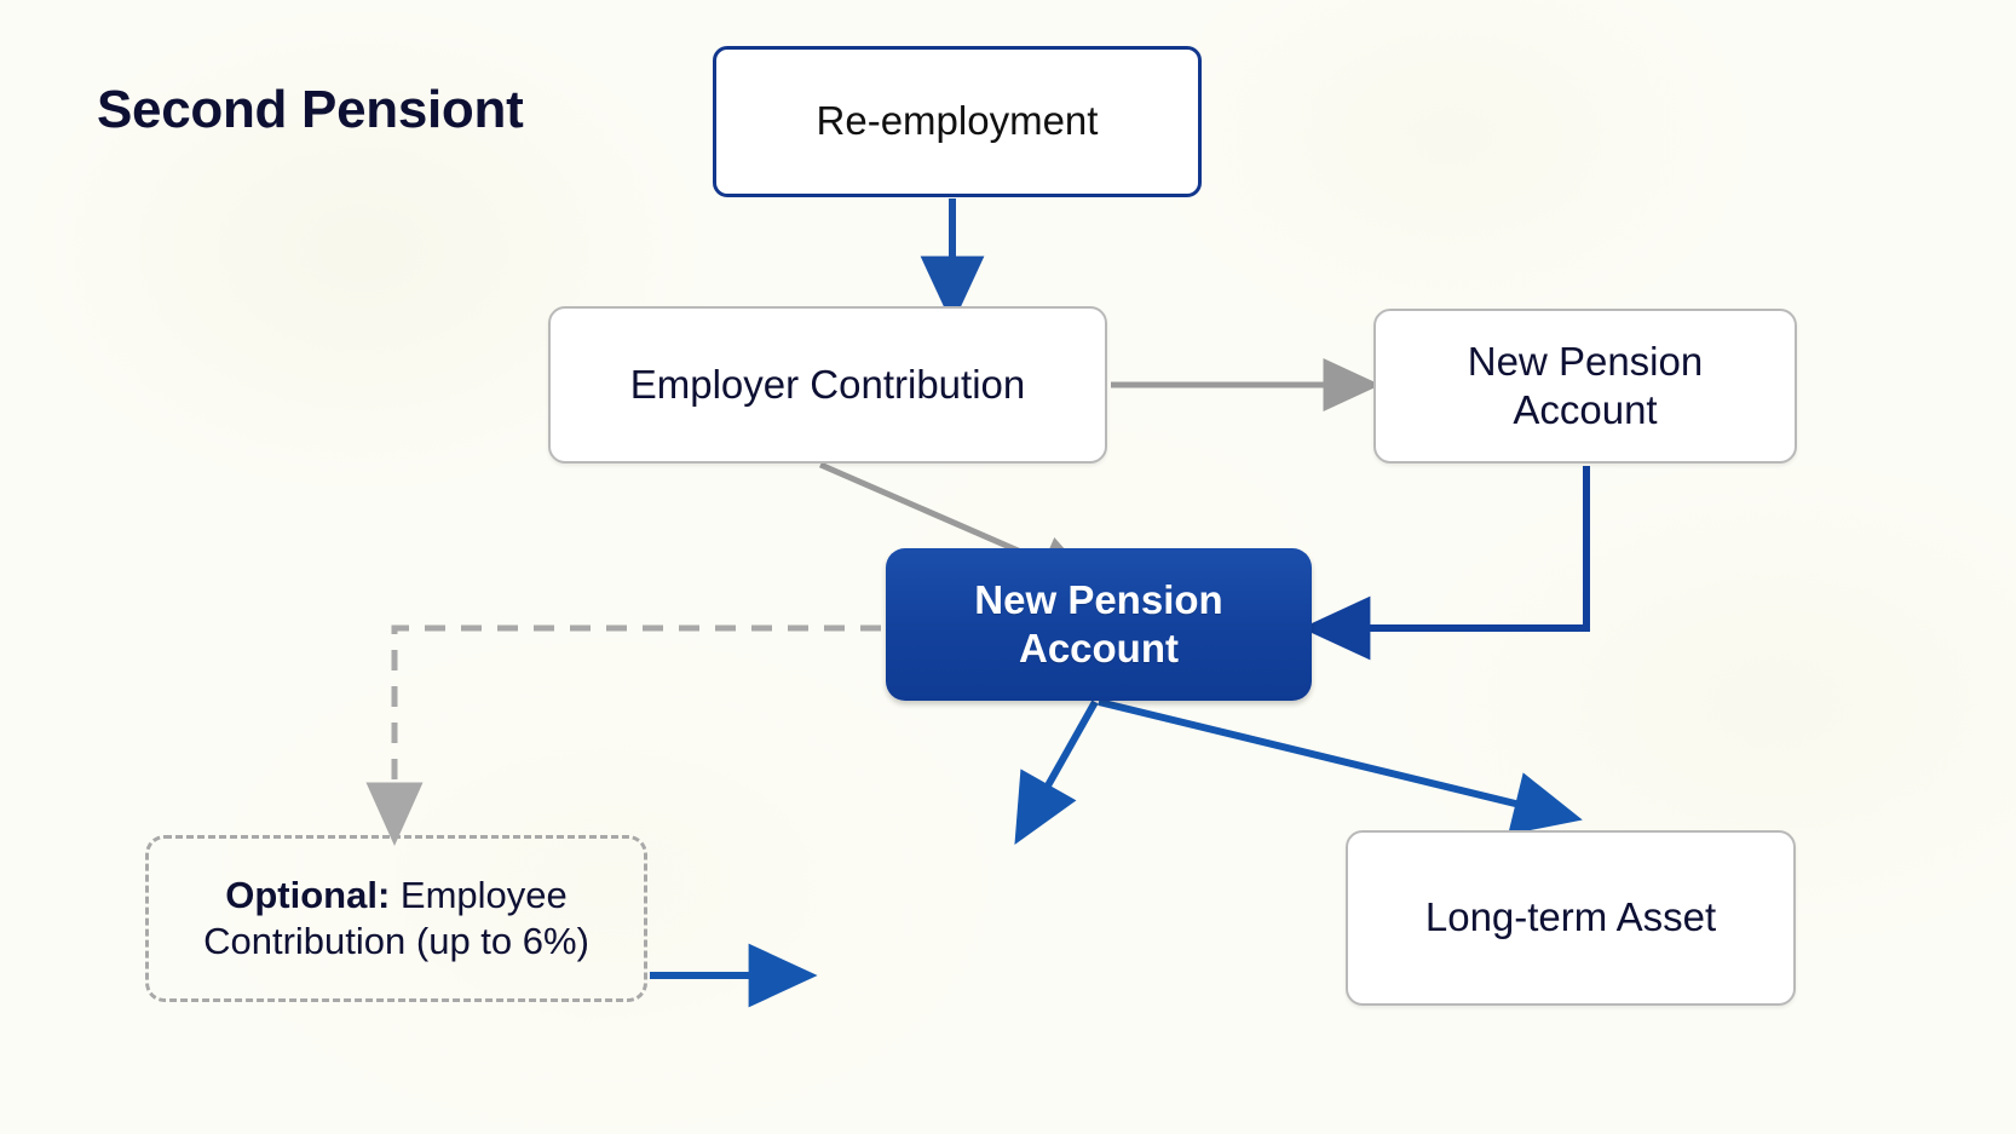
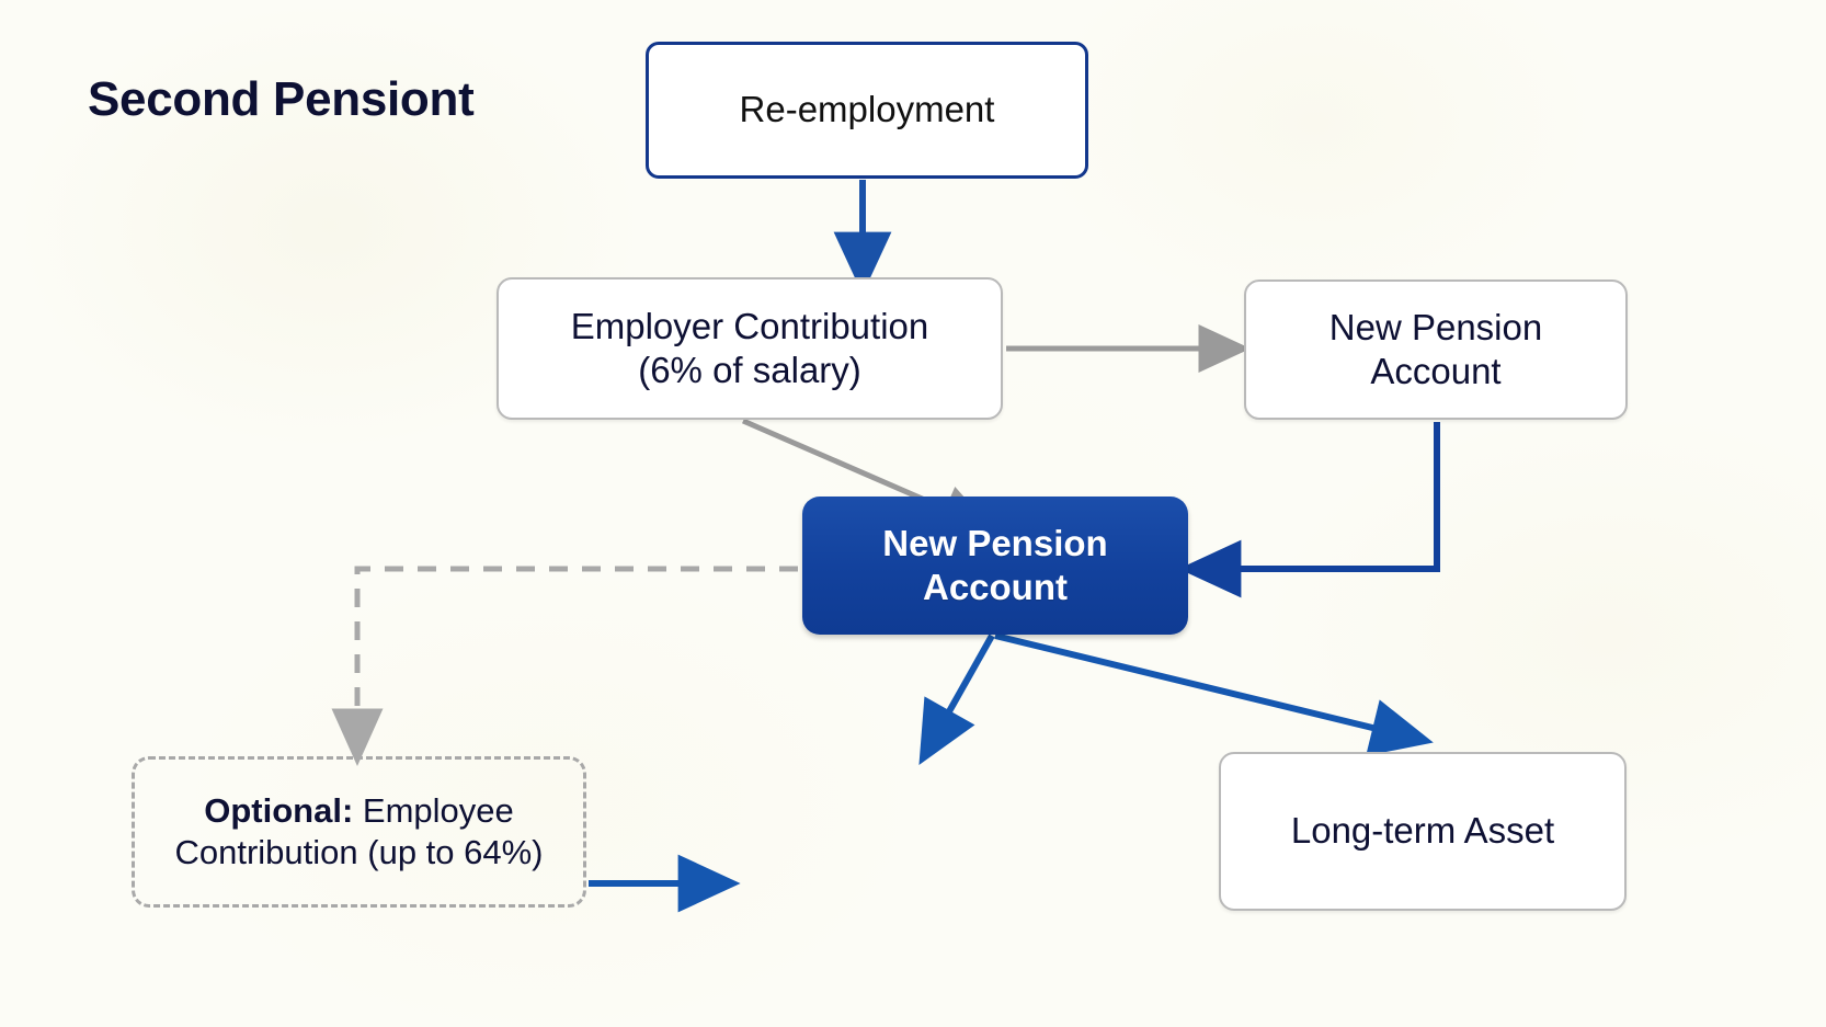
  Second Pensiont
  Re-employment
  Employer Contribution
+ (6% of salary)
  New Pension
  Account
  New Pension
  Account
- Optional: Employee Contribution (up to 6%)
+ Optional: Employee Contribution (up to 64%)
  Long-term Asset
